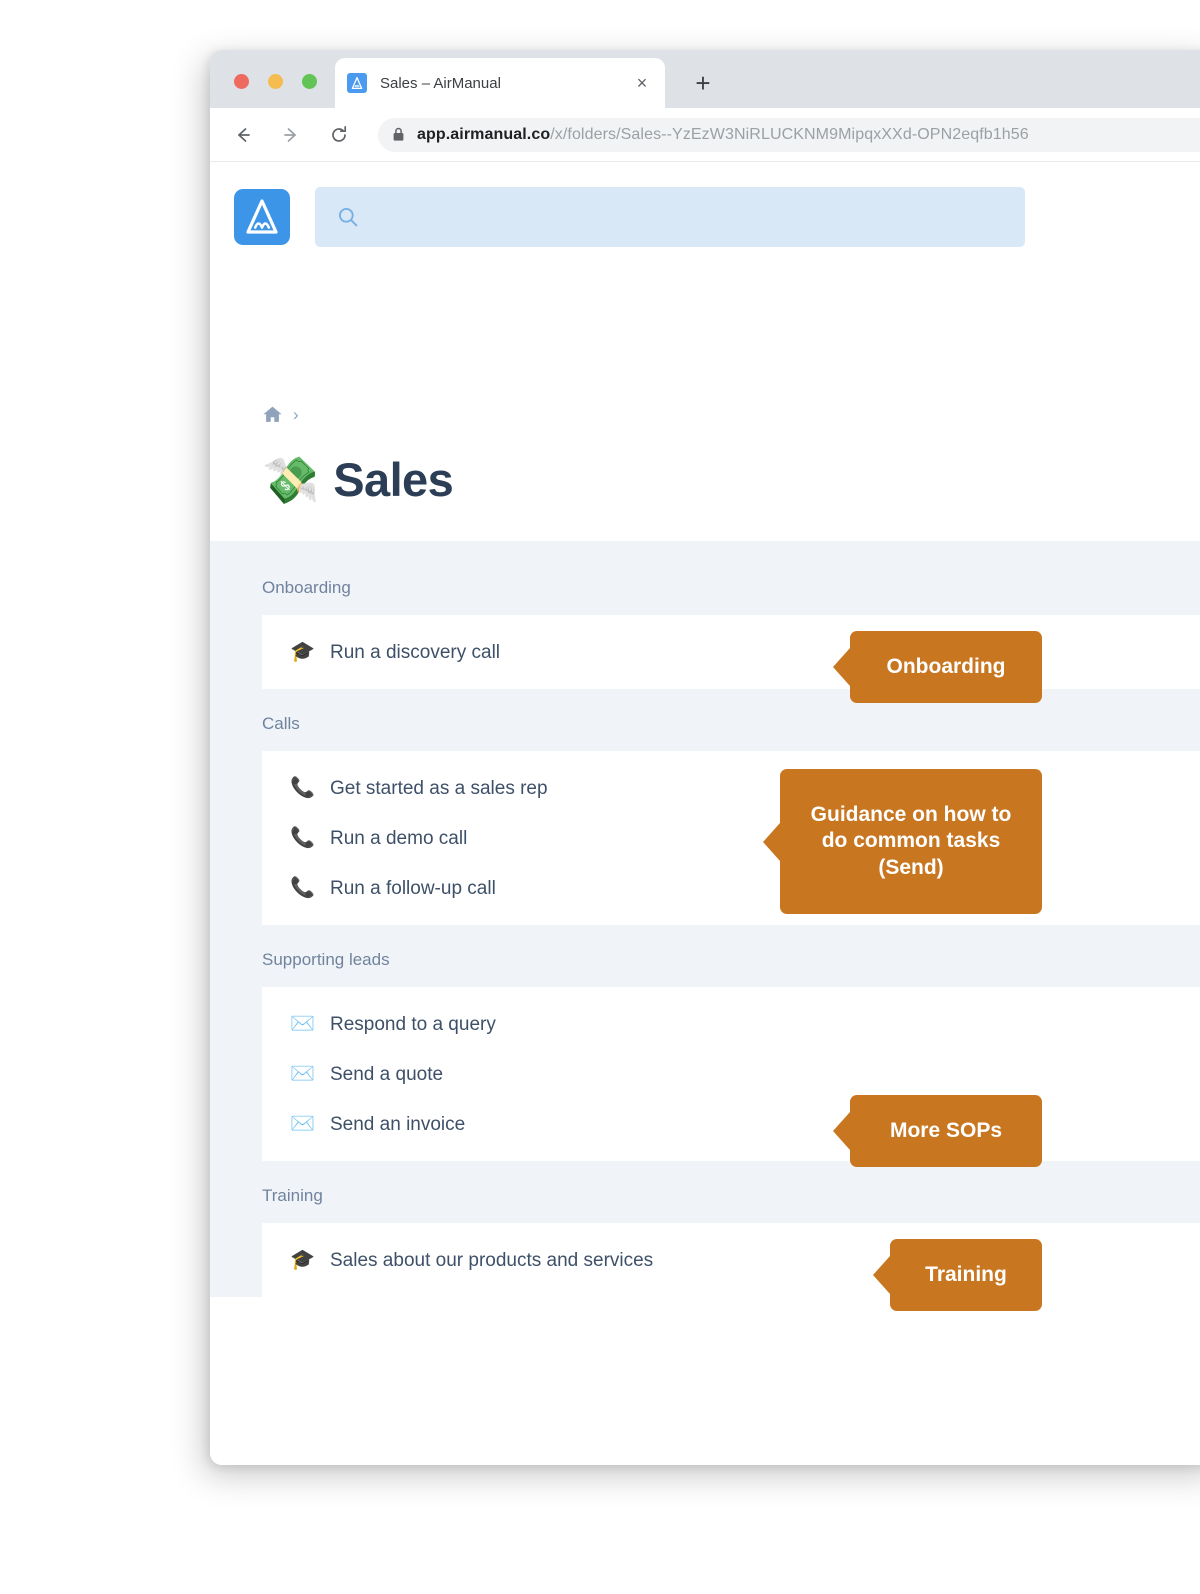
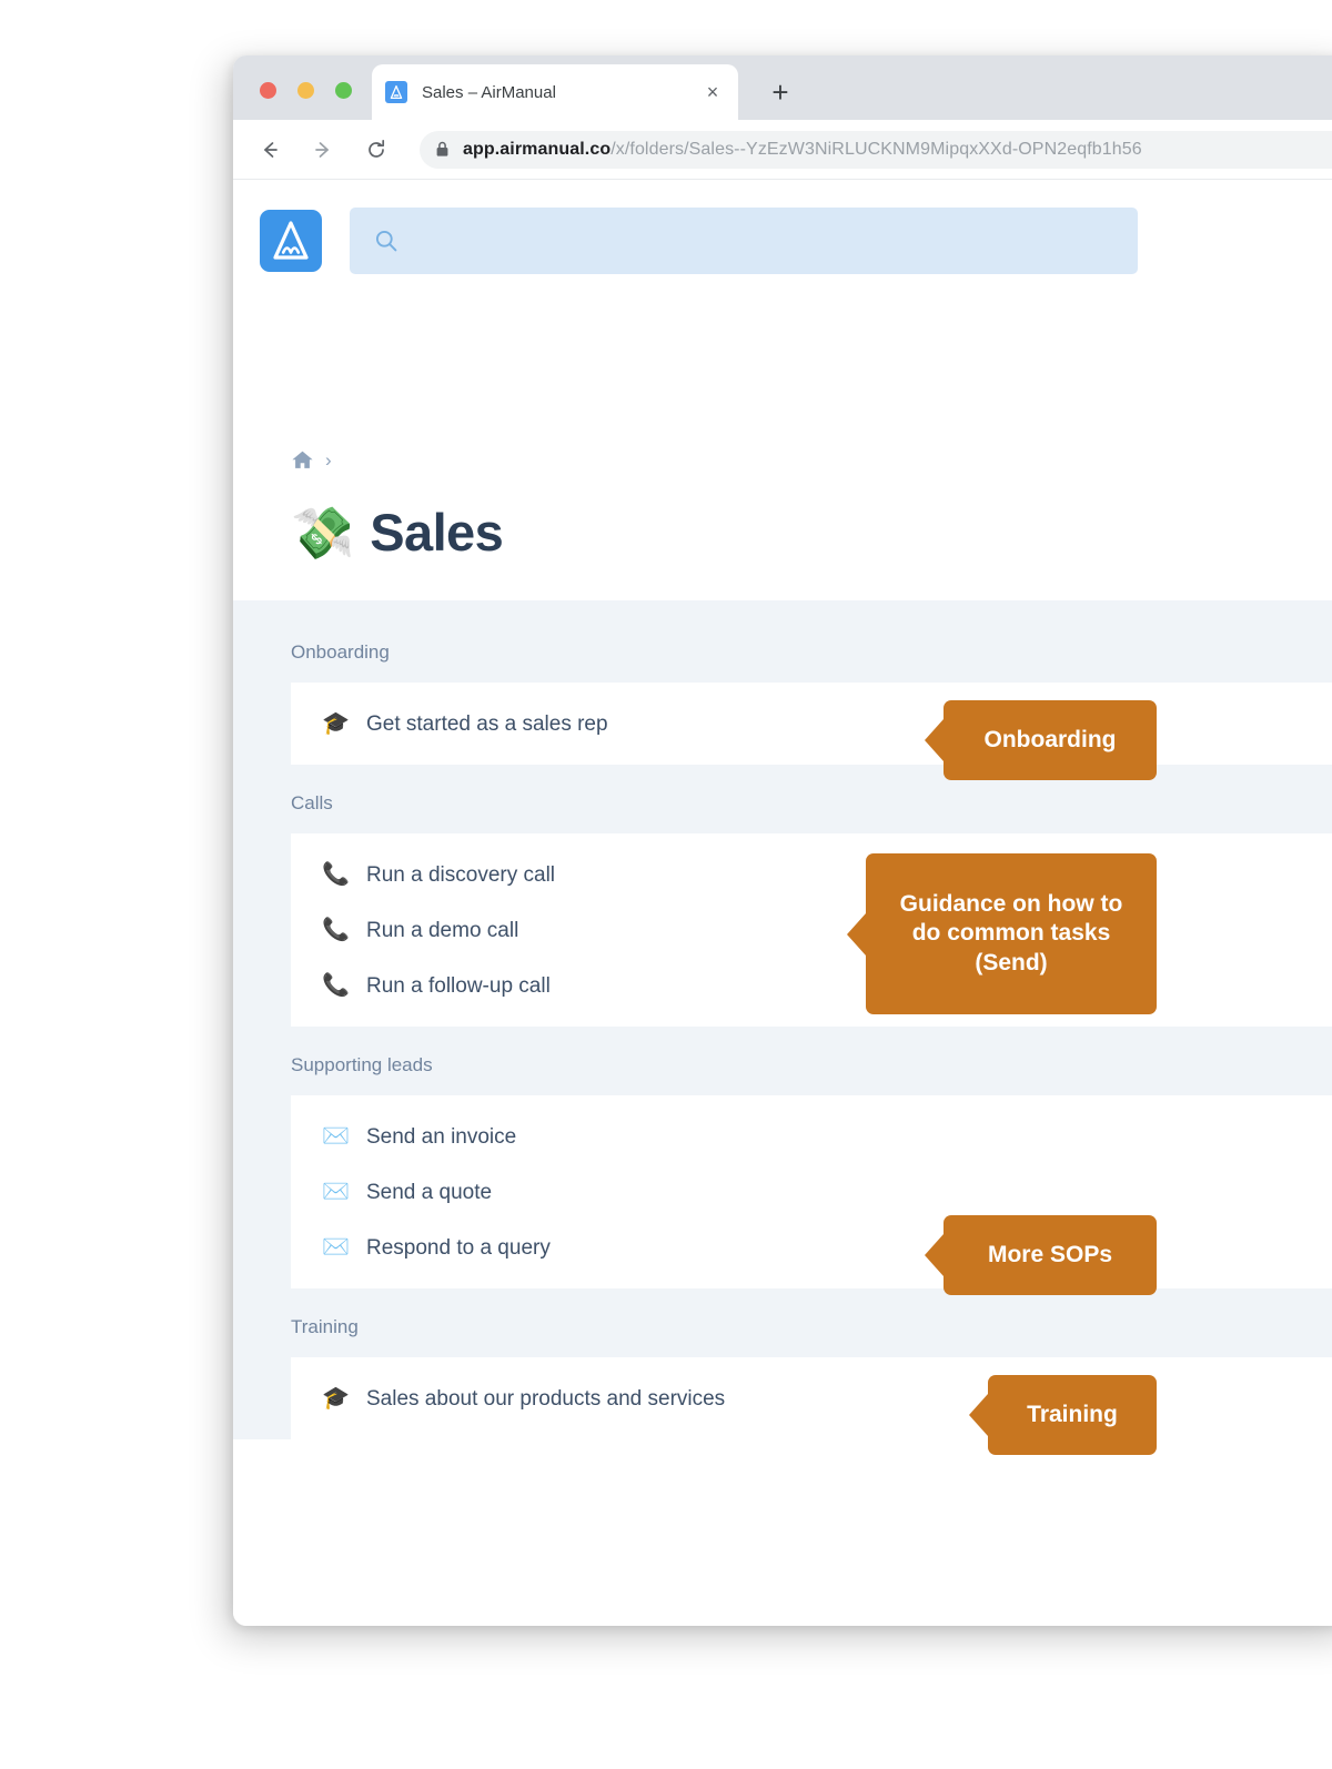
  Sales – AirManual
  ×
  +
  app.airmanual.co/x/folders/Sales--YzEzW3NiRLUCKNM9MipqxXXd-OPN2eqfb1h56
  ›
  💸
  Sales
  Onboarding
  🎓
- Run a discovery call
+ Get started as a sales rep
  Onboarding
  Calls
  📞
- Get started as a sales rep
+ Run a discovery call
  📞
  Run a demo call
  📞
  Run a follow-up call
  Guidance on how to do common tasks (Send)
  Supporting leads
  ✉️
- Respond to a query
+ Send an invoice
  ✉️
  Send a quote
  ✉️
- Send an invoice
+ Respond to a query
  More SOPs
  Training
  🎓
  Sales about our products and services
  Training
